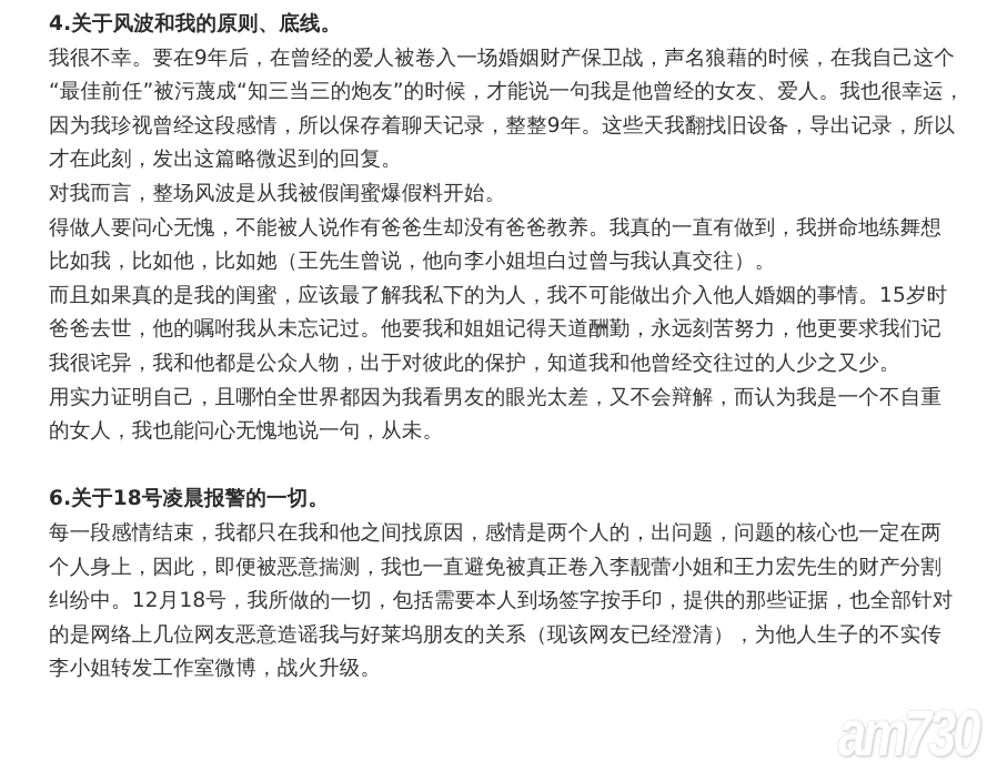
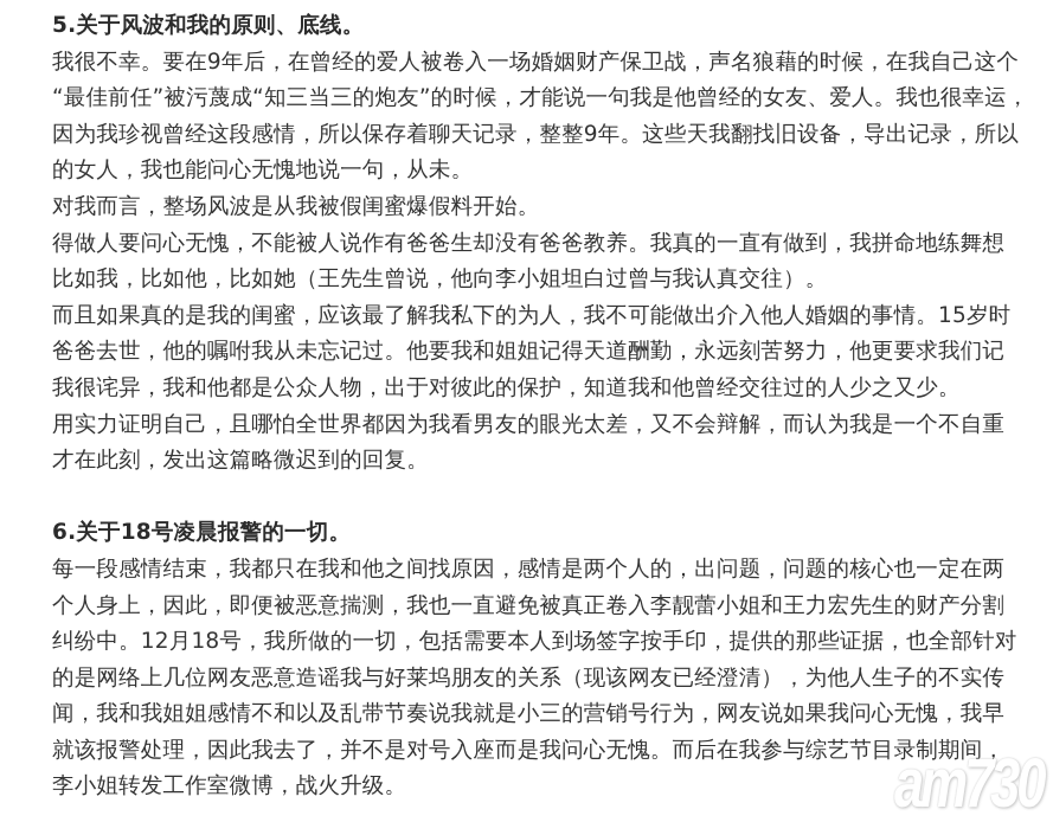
- 4.关于风波和我的原则、底线。
+ 5.关于风波和我的原则、底线。
  我很不幸。要在9年后，在曾经的爱人被卷入一场婚姻财产保卫战，声名狼藉的时候，在我自己这个
  “最佳前任”被污蔑成“知三当三的炮友”的时候，才能说一句我是他曾经的女友、爱人。我也很幸运，
  因为我珍视曾经这段感情，所以保存着聊天记录，整整9年。这些天我翻找旧设备，导出记录，所以
- 才在此刻，发出这篇略微迟到的回复。
+ 的女人，我也能问心无愧地说一句，从未。
  对我而言，整场风波是从我被假闺蜜爆假料开始。
  得做人要问心无愧，不能被人说作有爸爸生却没有爸爸教养。我真的一直有做到，我拼命地练舞想
  比如我，比如他，比如她（王先生曾说，他向李小姐坦白过曾与我认真交往）。
  而且如果真的是我的闺蜜，应该最了解我私下的为人，我不可能做出介入他人婚姻的事情。15岁时
  爸爸去世，他的嘱咐我从未忘记过。他要我和姐姐记得天道酬勤，永远刻苦努力，他更要求我们记
  我很诧异，我和他都是公众人物，出于对彼此的保护，知道我和他曾经交往过的人少之又少。
  用实力证明自己，且哪怕全世界都因为我看男友的眼光太差，又不会辩解，而认为我是一个不自重
- 的女人，我也能问心无愧地说一句，从未。
+ 才在此刻，发出这篇略微迟到的回复。
  6.关于18号凌晨报警的一切。
  每一段感情结束，我都只在我和他之间找原因，感情是两个人的，出问题，问题的核心也一定在两
  个人身上，因此，即便被恶意揣测，我也一直避免被真正卷入李靓蕾小姐和王力宏先生的财产分割
  纠纷中。12月18号，我所做的一切，包括需要本人到场签字按手印，提供的那些证据，也全部针对
  的是网络上几位网友恶意造谣我与好莱坞朋友的关系（现该网友已经澄清），为他人生子的不实传
+ 闻，我和我姐姐感情不和以及乱带节奏说我就是小三的营销号行为，网友说如果我问心无愧，我早
+ 就该报警处理，因此我去了，并不是对号入座而是我问心无愧。而后在我参与综艺节目录制期间，
  李小姐转发工作室微博，战火升级。
  am730
